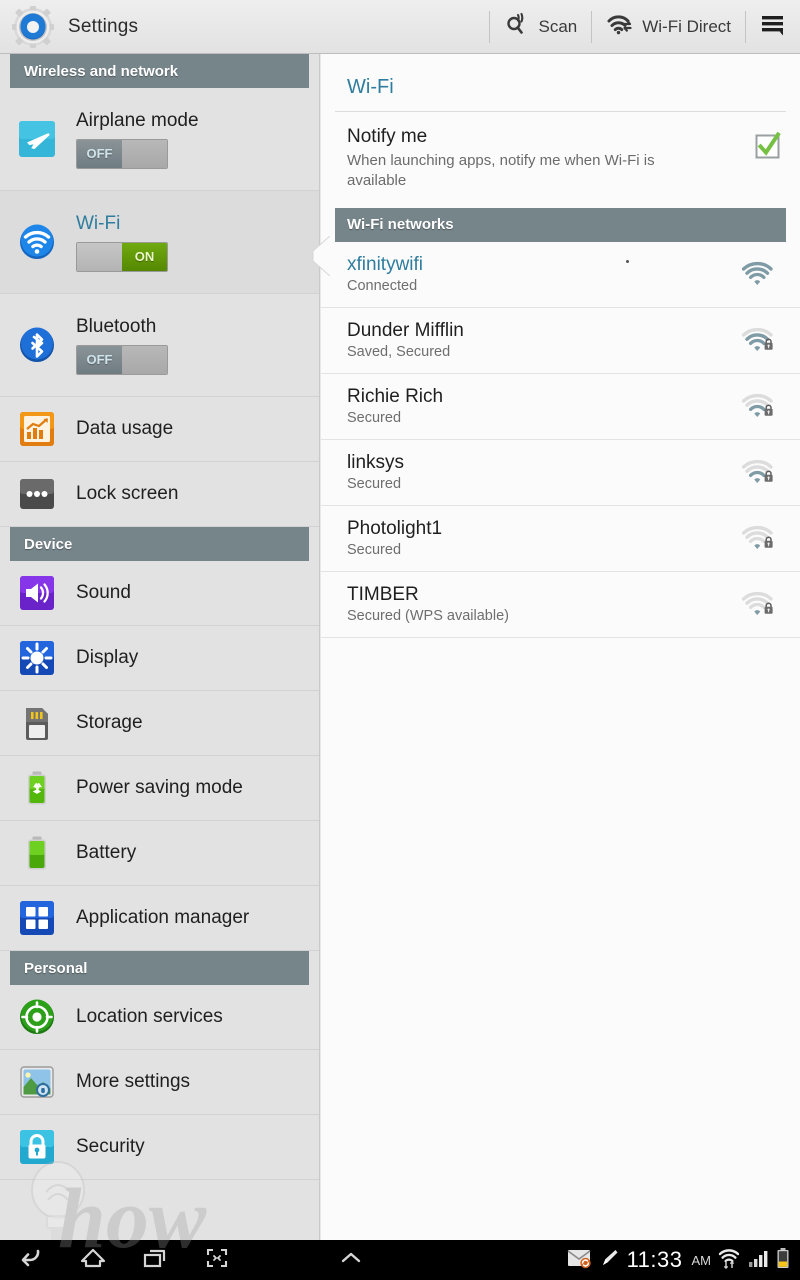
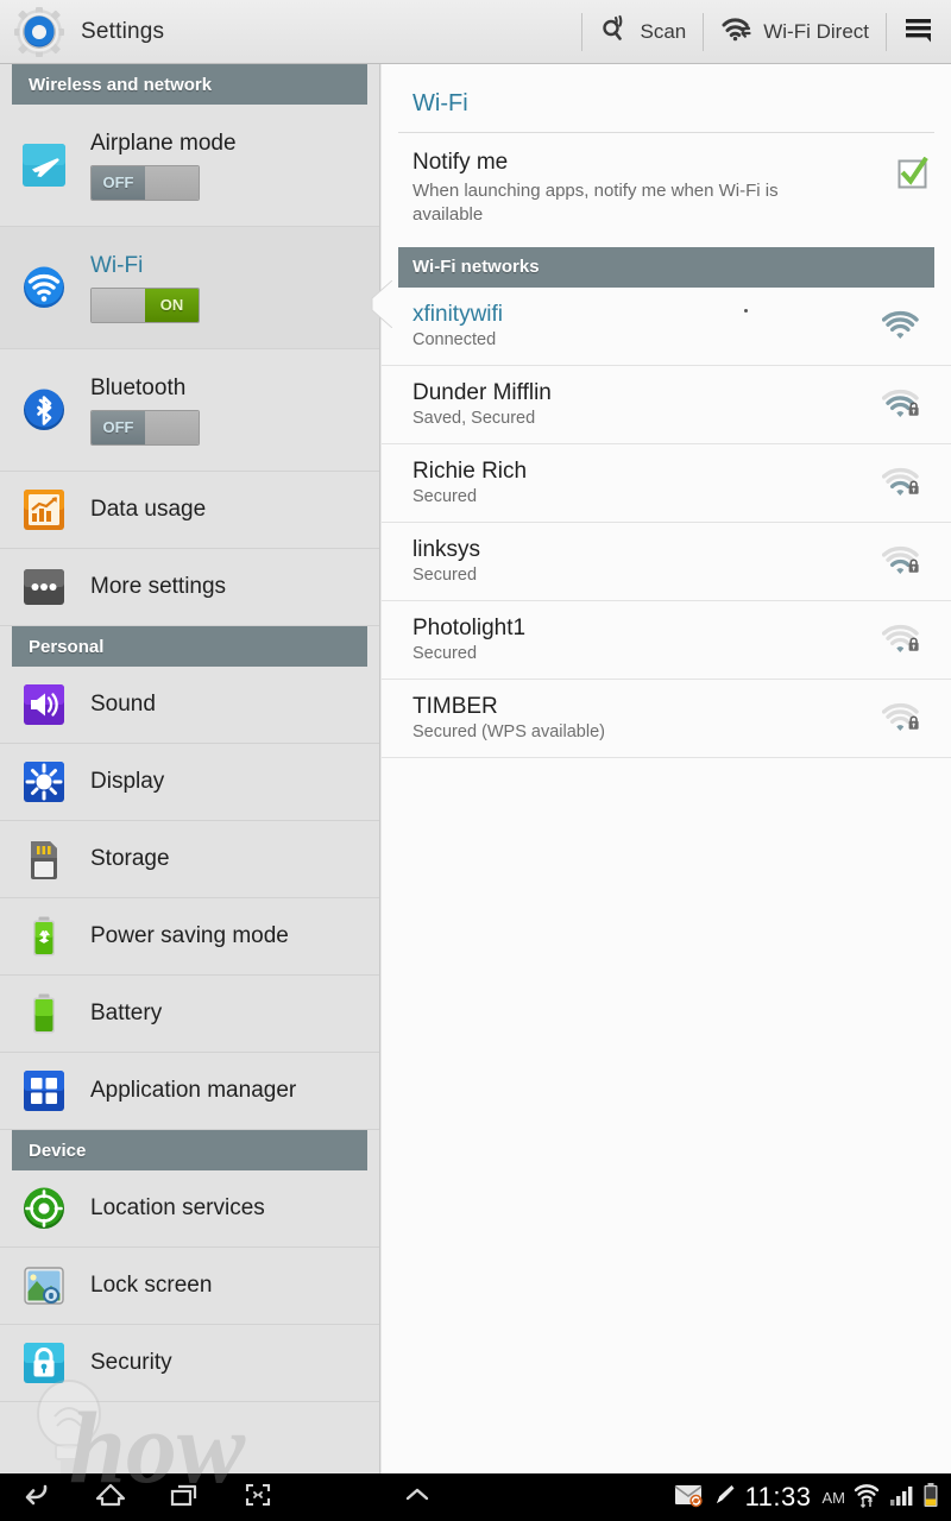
  Settings
  Scan
  Wi-Fi Direct
  Wireless and network
  Airplane mode
  OFF
  Wi-Fi
  ON
  Bluetooth
  OFF
  Data usage
- Lock screen
+ More settings
- Device
+ Personal
  Sound
  Display
  Storage
  Power saving mode
  Battery
  Application manager
- Personal
+ Device
  Location services
- More settings
+ Lock screen
  Security
  Wi-Fi
  Notify me
  When launching apps, notify me when Wi-Fi is available
  Wi-Fi networks
  xfinitywifi
  Connected
  Dunder Mifflin
  Saved, Secured
  Richie Rich
  Secured
  linksys
  Secured
  Photolight1
  Secured
  TIMBER
  Secured (WPS available)
  how
  11:33
  AM
